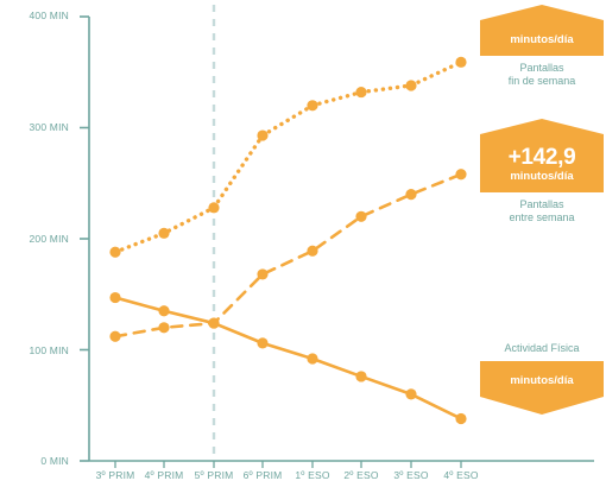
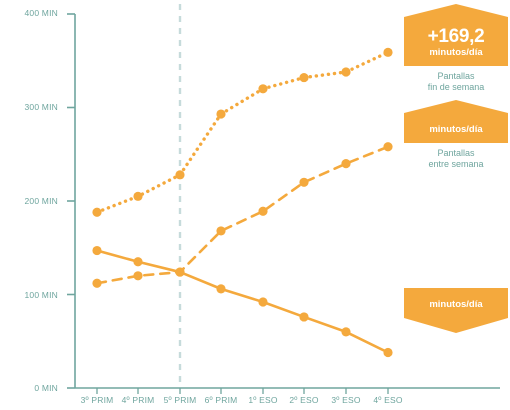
  400 MIN
  300 MIN
  200 MIN
  100 MIN
  0 MIN
  3º PRIM
  4º PRIM
  5º PRIM
  6º PRIM
  1º ESO
  2º ESO
  3º ESO
  4º ESO
+ +169,2
  minutos/día
  Pantallas
  fin de semana
- +142,9
  minutos/día
  Pantallas
  entre semana
- Actividad Física
  minutos/día
